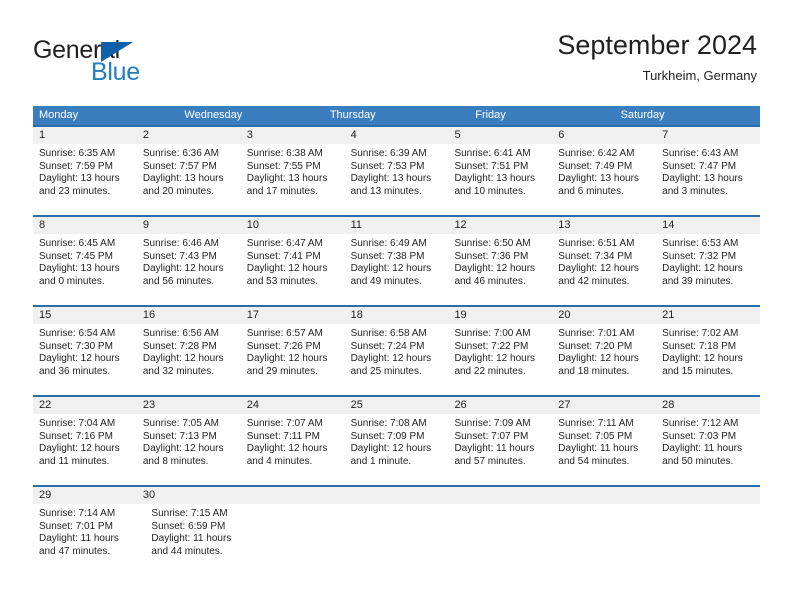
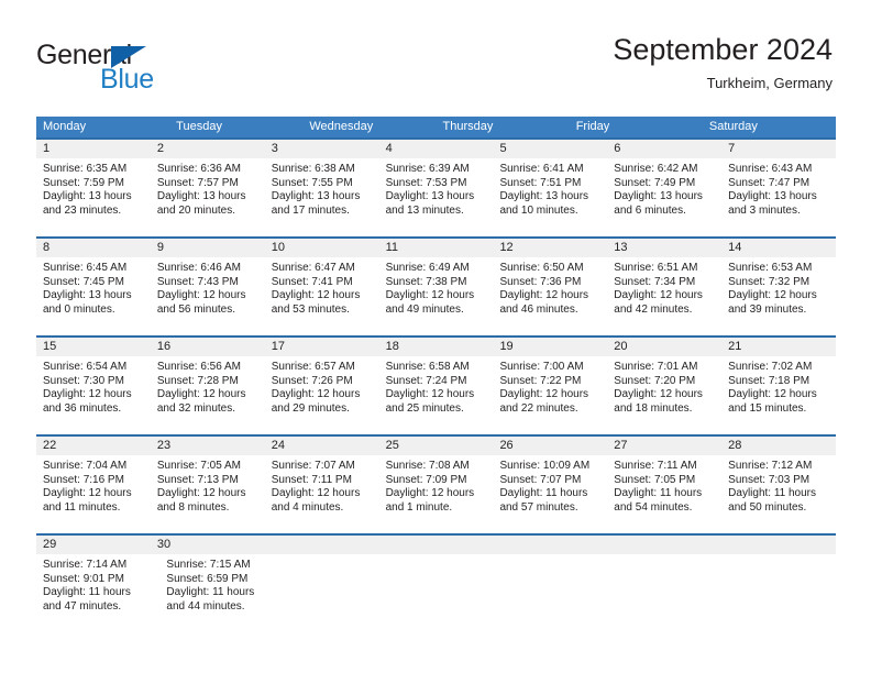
  General
  Blue
  September 2024
  Turkheim, Germany
  Monday
+ Tuesday
  Wednesday
  Thursday
  Friday
  Saturday
  1
  2
  3
  4
  5
  6
  7
  Sunrise: 6:35 AM
  Sunset: 7:59 PM
  Daylight: 13 hours
  and 23 minutes.
  Sunrise: 6:36 AM
  Sunset: 7:57 PM
  Daylight: 13 hours
  and 20 minutes.
  Sunrise: 6:38 AM
  Sunset: 7:55 PM
  Daylight: 13 hours
  and 17 minutes.
  Sunrise: 6:39 AM
  Sunset: 7:53 PM
  Daylight: 13 hours
  and 13 minutes.
  Sunrise: 6:41 AM
  Sunset: 7:51 PM
  Daylight: 13 hours
  and 10 minutes.
  Sunrise: 6:42 AM
  Sunset: 7:49 PM
  Daylight: 13 hours
  and 6 minutes.
  Sunrise: 6:43 AM
  Sunset: 7:47 PM
  Daylight: 13 hours
  and 3 minutes.
  8
  9
  10
  11
  12
  13
  14
  Sunrise: 6:45 AM
  Sunset: 7:45 PM
  Daylight: 13 hours
  and 0 minutes.
  Sunrise: 6:46 AM
  Sunset: 7:43 PM
  Daylight: 12 hours
  and 56 minutes.
  Sunrise: 6:47 AM
  Sunset: 7:41 PM
  Daylight: 12 hours
  and 53 minutes.
  Sunrise: 6:49 AM
  Sunset: 7:38 PM
  Daylight: 12 hours
  and 49 minutes.
  Sunrise: 6:50 AM
  Sunset: 7:36 PM
  Daylight: 12 hours
  and 46 minutes.
  Sunrise: 6:51 AM
  Sunset: 7:34 PM
  Daylight: 12 hours
  and 42 minutes.
  Sunrise: 6:53 AM
  Sunset: 7:32 PM
  Daylight: 12 hours
  and 39 minutes.
  15
  16
  17
  18
  19
  20
  21
  Sunrise: 6:54 AM
  Sunset: 7:30 PM
  Daylight: 12 hours
  and 36 minutes.
  Sunrise: 6:56 AM
  Sunset: 7:28 PM
  Daylight: 12 hours
  and 32 minutes.
  Sunrise: 6:57 AM
  Sunset: 7:26 PM
  Daylight: 12 hours
  and 29 minutes.
  Sunrise: 6:58 AM
  Sunset: 7:24 PM
  Daylight: 12 hours
  and 25 minutes.
  Sunrise: 7:00 AM
  Sunset: 7:22 PM
  Daylight: 12 hours
  and 22 minutes.
  Sunrise: 7:01 AM
  Sunset: 7:20 PM
  Daylight: 12 hours
  and 18 minutes.
  Sunrise: 7:02 AM
  Sunset: 7:18 PM
  Daylight: 12 hours
  and 15 minutes.
  22
  23
  24
  25
  26
  27
  28
  Sunrise: 7:04 AM
  Sunset: 7:16 PM
  Daylight: 12 hours
  and 11 minutes.
  Sunrise: 7:05 AM
  Sunset: 7:13 PM
  Daylight: 12 hours
  and 8 minutes.
  Sunrise: 7:07 AM
  Sunset: 7:11 PM
  Daylight: 12 hours
  and 4 minutes.
  Sunrise: 7:08 AM
  Sunset: 7:09 PM
  Daylight: 12 hours
  and 1 minute.
- Sunrise: 7:09 AM
+ Sunrise: 10:09 AM
  Sunset: 7:07 PM
  Daylight: 11 hours
  and 57 minutes.
  Sunrise: 7:11 AM
  Sunset: 7:05 PM
  Daylight: 11 hours
  and 54 minutes.
  Sunrise: 7:12 AM
  Sunset: 7:03 PM
  Daylight: 11 hours
  and 50 minutes.
  29
  30
  Sunrise: 7:14 AM
- Sunset: 7:01 PM
+ Sunset: 9:01 PM
  Daylight: 11 hours
  and 47 minutes.
  Sunrise: 7:15 AM
  Sunset: 6:59 PM
  Daylight: 11 hours
  and 44 minutes.
